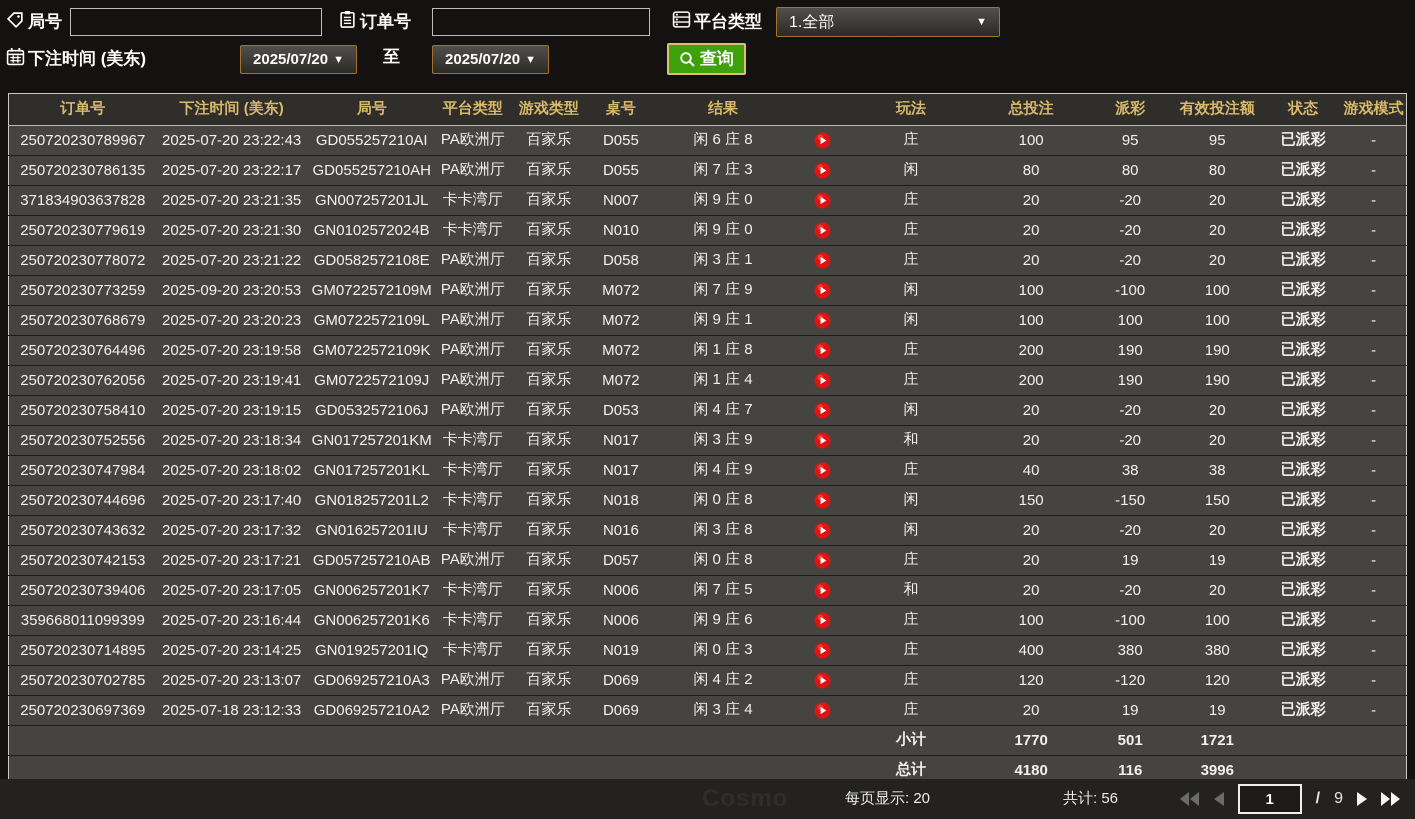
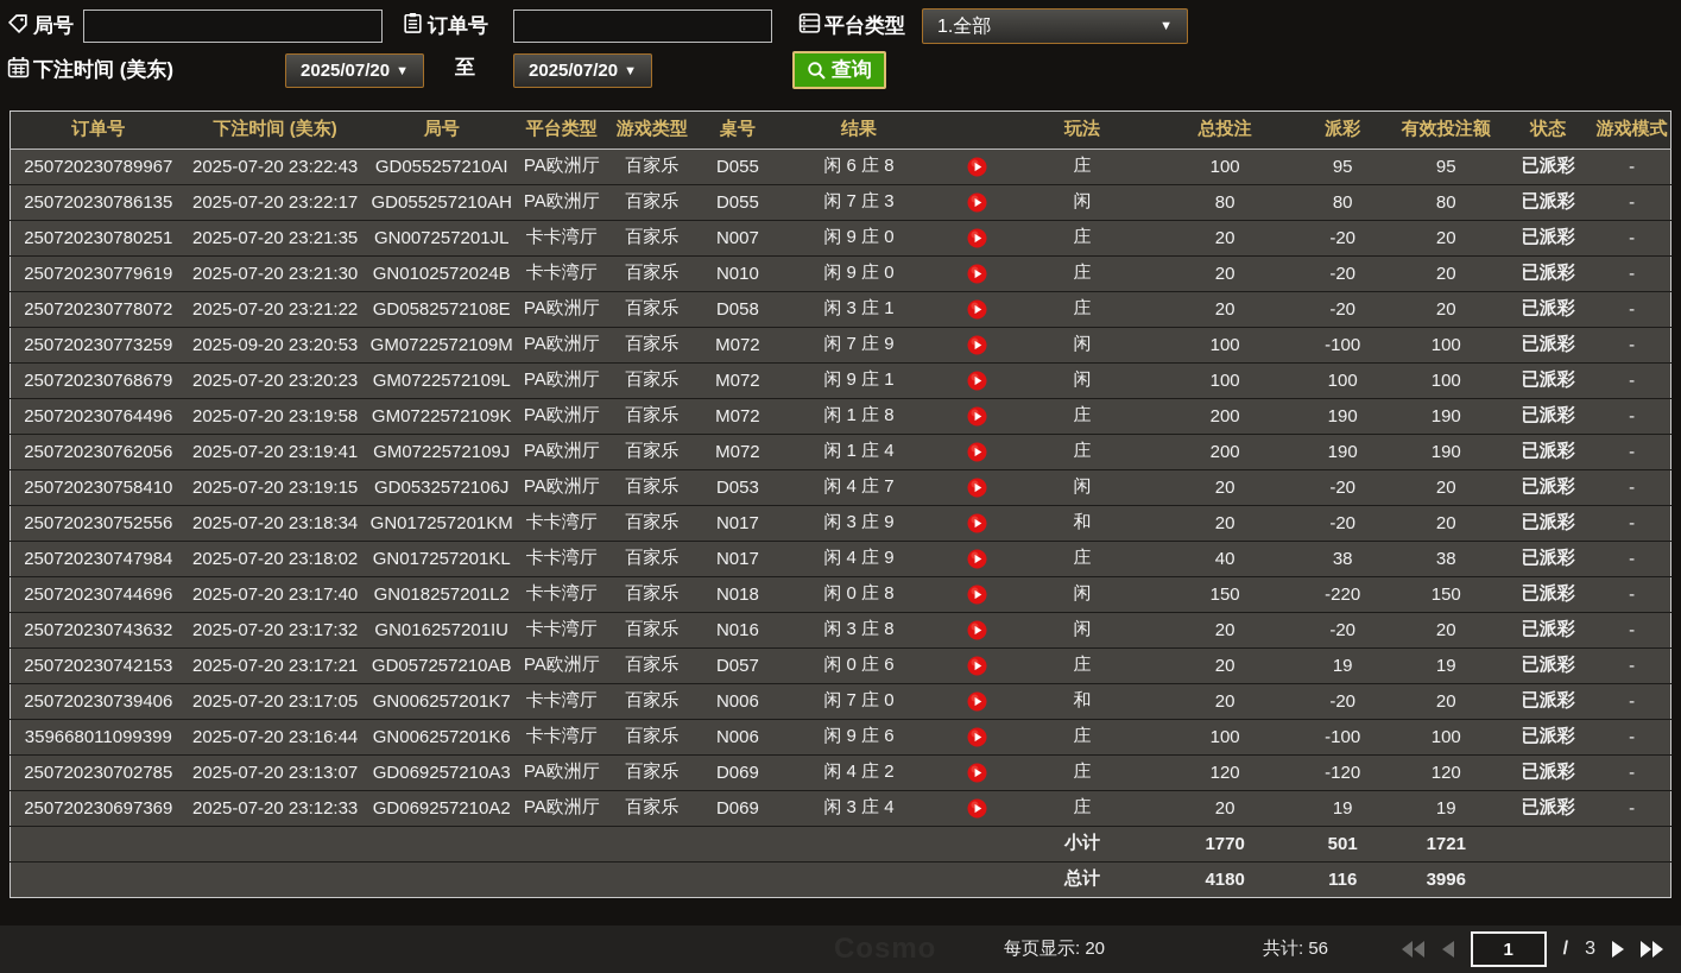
  局号
  订单号
  平台类型
  1.全部
  ▼
  下注时间 (美东)
  2025/07/20
  ▼
  至
  2025/07/20
  ▼
  查询
  订单号	下注时间 (美东)	局号	平台类型	游戏类型	桌号	结果		玩法	总投注	派彩	有效投注额	状态	游戏模式
  250720230789967	2025-07-20 23:22:43	GD055257210AI	PA欧洲厅	百家乐	D055	闲 6 庄 8		庄	100	95	95	已派彩	-
  250720230786135	2025-07-20 23:22:17	GD055257210AH	PA欧洲厅	百家乐	D055	闲 7 庄 3		闲	80	80	80	已派彩	-
- 371834903637828	2025-07-20 23:21:35	GN007257201JL	卡卡湾厅	百家乐	N007	闲 9 庄 0		庄	20	-20	20	已派彩	-
+ 250720230780251	2025-07-20 23:21:35	GN007257201JL	卡卡湾厅	百家乐	N007	闲 9 庄 0		庄	20	-20	20	已派彩	-
  250720230779619	2025-07-20 23:21:30	GN0102572024B	卡卡湾厅	百家乐	N010	闲 9 庄 0		庄	20	-20	20	已派彩	-
  250720230778072	2025-07-20 23:21:22	GD0582572108E	PA欧洲厅	百家乐	D058	闲 3 庄 1		庄	20	-20	20	已派彩	-
  250720230773259	2025-09-20 23:20:53	GM0722572109M	PA欧洲厅	百家乐	M072	闲 7 庄 9		闲	100	-100	100	已派彩	-
  250720230768679	2025-07-20 23:20:23	GM0722572109L	PA欧洲厅	百家乐	M072	闲 9 庄 1		闲	100	100	100	已派彩	-
  250720230764496	2025-07-20 23:19:58	GM0722572109K	PA欧洲厅	百家乐	M072	闲 1 庄 8		庄	200	190	190	已派彩	-
  250720230762056	2025-07-20 23:19:41	GM0722572109J	PA欧洲厅	百家乐	M072	闲 1 庄 4		庄	200	190	190	已派彩	-
  250720230758410	2025-07-20 23:19:15	GD0532572106J	PA欧洲厅	百家乐	D053	闲 4 庄 7		闲	20	-20	20	已派彩	-
  250720230752556	2025-07-20 23:18:34	GN017257201KM	卡卡湾厅	百家乐	N017	闲 3 庄 9		和	20	-20	20	已派彩	-
  250720230747984	2025-07-20 23:18:02	GN017257201KL	卡卡湾厅	百家乐	N017	闲 4 庄 9		庄	40	38	38	已派彩	-
- 250720230744696	2025-07-20 23:17:40	GN018257201L2	卡卡湾厅	百家乐	N018	闲 0 庄 8		闲	150	-150	150	已派彩	-
+ 250720230744696	2025-07-20 23:17:40	GN018257201L2	卡卡湾厅	百家乐	N018	闲 0 庄 8		闲	150	-220	150	已派彩	-
  250720230743632	2025-07-20 23:17:32	GN016257201IU	卡卡湾厅	百家乐	N016	闲 3 庄 8		闲	20	-20	20	已派彩	-
- 250720230742153	2025-07-20 23:17:21	GD057257210AB	PA欧洲厅	百家乐	D057	闲 0 庄 8		庄	20	19	19	已派彩	-
+ 250720230742153	2025-07-20 23:17:21	GD057257210AB	PA欧洲厅	百家乐	D057	闲 0 庄 6		庄	20	19	19	已派彩	-
- 250720230739406	2025-07-20 23:17:05	GN006257201K7	卡卡湾厅	百家乐	N006	闲 7 庄 5		和	20	-20	20	已派彩	-
+ 250720230739406	2025-07-20 23:17:05	GN006257201K7	卡卡湾厅	百家乐	N006	闲 7 庄 0		和	20	-20	20	已派彩	-
  359668011099399	2025-07-20 23:16:44	GN006257201K6	卡卡湾厅	百家乐	N006	闲 9 庄 6		庄	100	-100	100	已派彩	-
- 250720230714895	2025-07-20 23:14:25	GN019257201IQ	卡卡湾厅	百家乐	N019	闲 0 庄 3		庄	400	380	380	已派彩	-
  250720230702785	2025-07-20 23:13:07	GD069257210A3	PA欧洲厅	百家乐	D069	闲 4 庄 2		庄	120	-120	120	已派彩	-
- 250720230697369	2025-07-18 23:12:33	GD069257210A2	PA欧洲厅	百家乐	D069	闲 3 庄 4		庄	20	19	19	已派彩	-
+ 250720230697369	2025-07-20 23:12:33	GD069257210A2	PA欧洲厅	百家乐	D069	闲 3 庄 4		庄	20	19	19	已派彩	-
  	小计	1770	501	1721
  	总计	4180	116	3996
  每页显示: 20
  共计: 56
  1
  /
- 9
+ 3
